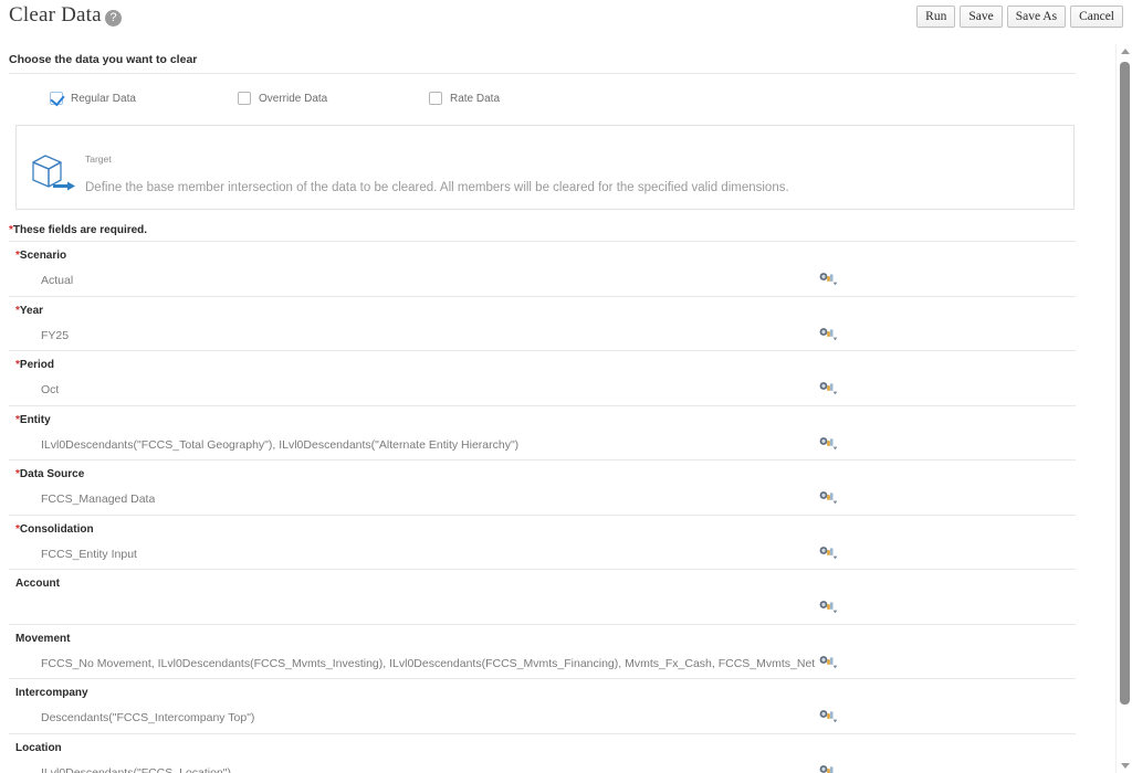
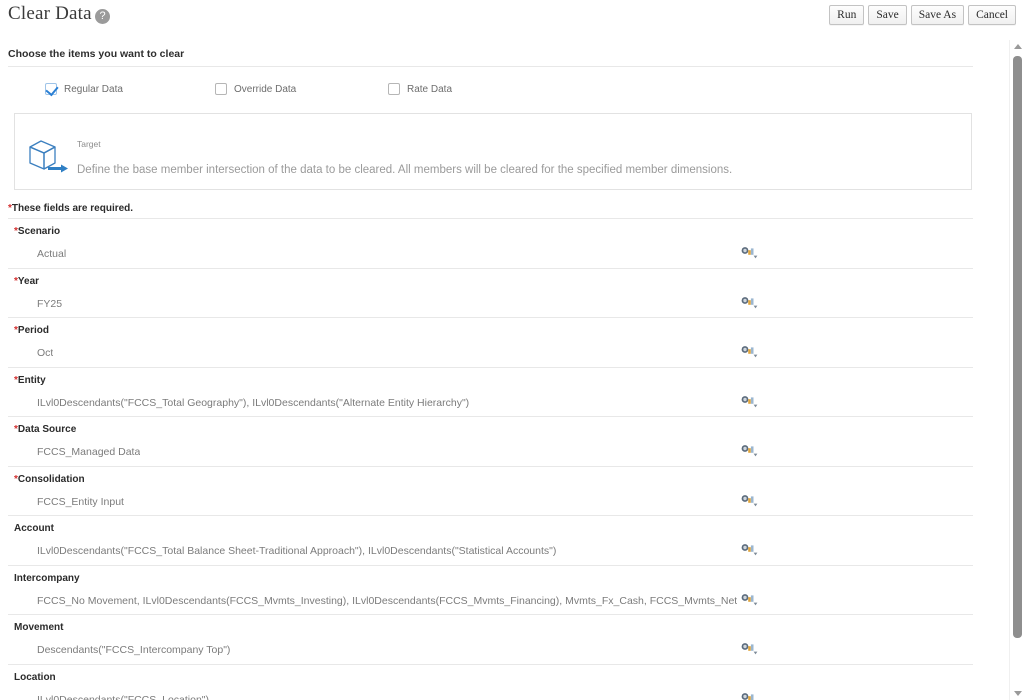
  Clear Data
  ?
  Run
  Save
  Save As
  Cancel
- Choose the data you want to clear
+ Choose the items you want to clear
  Regular Data
  Override Data
  Rate Data
  Target
- Define the base member intersection of the data to be cleared. All members will be cleared for the specified valid dimensions.
+ Define the base member intersection of the data to be cleared. All members will be cleared for the specified member dimensions.
  *These fields are required.
  *Scenario
  Actual
  *Year
  FY25
  *Period
  Oct
  *Entity
  ILvl0Descendants("FCCS_Total Geography"), ILvl0Descendants("Alternate Entity Hierarchy")
  *Data Source
  FCCS_Managed Data
  *Consolidation
  FCCS_Entity Input
  Account
+ ILvl0Descendants("FCCS_Total Balance Sheet-Traditional Approach"), ILvl0Descendants("Statistical Accounts")
- Movement
+ Intercompany
  FCCS_No Movement, ILvl0Descendants(FCCS_Mvmts_Investing), ILvl0Descendants(FCCS_Mvmts_Financing), Mvmts_Fx_Cash, FCCS_Mvmts_Net
- Intercompany
+ Movement
  Descendants("FCCS_Intercompany Top")
  Location
